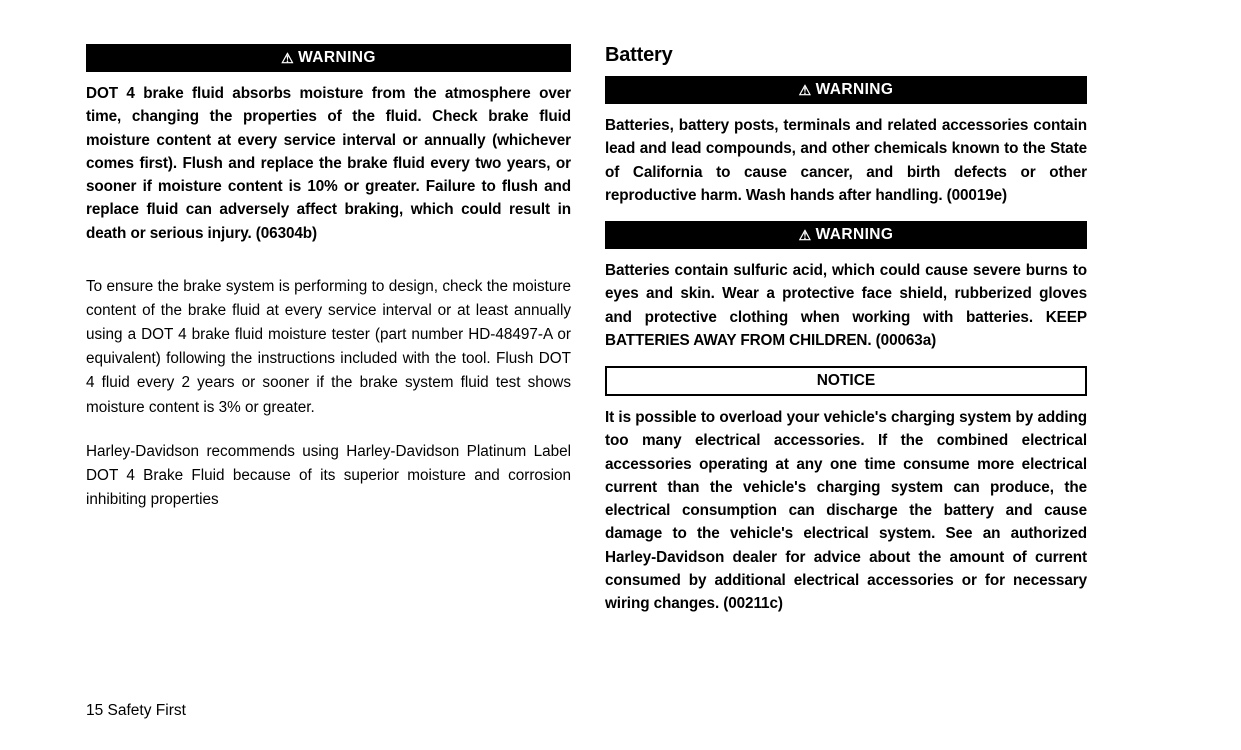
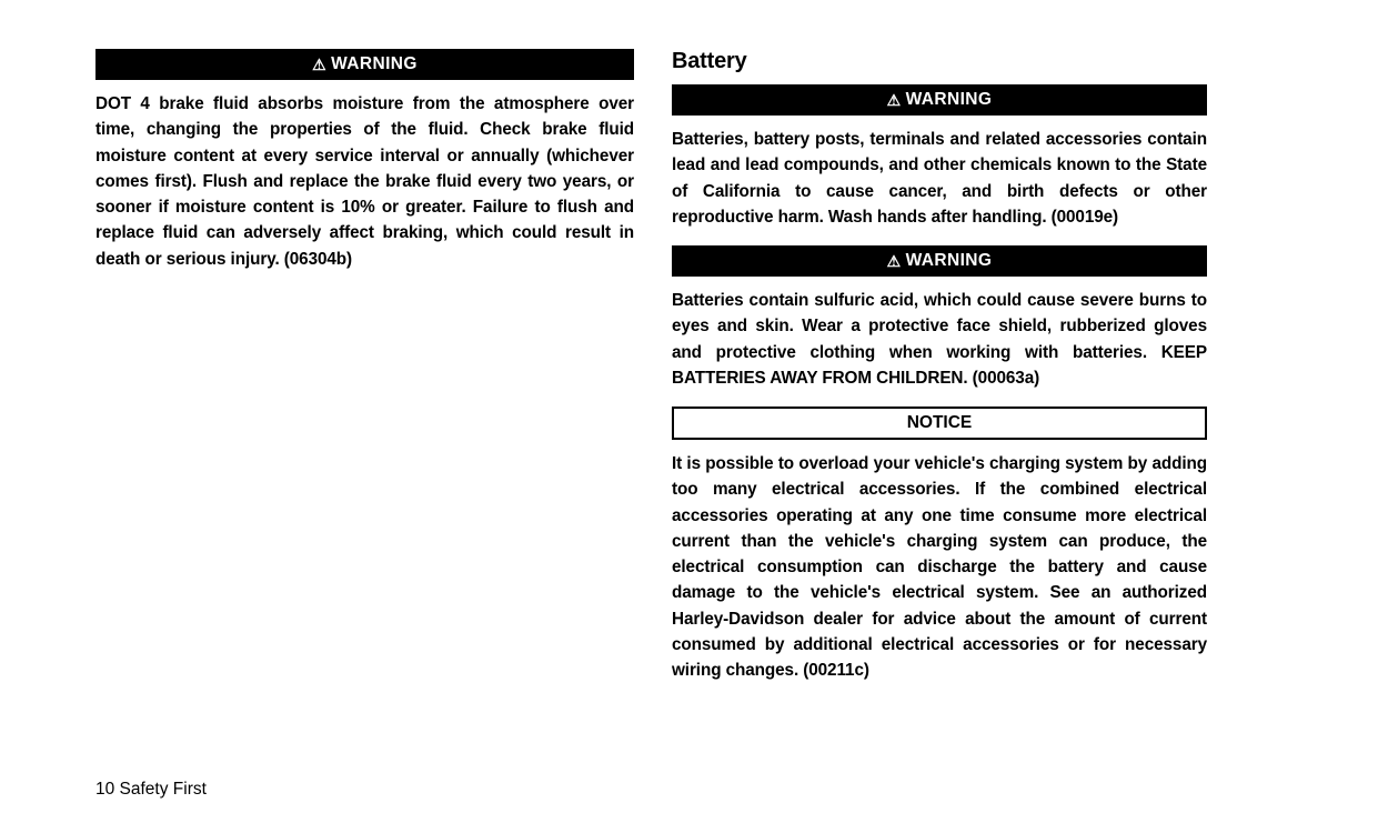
  ⚠ WARNING
  DOT 4 brake fluid absorbs moisture from the atmosphere over time, changing the properties of the fluid. Check brake fluid moisture content at every service interval or annually (whichever comes first). Flush and replace the brake fluid every two years, or sooner if moisture content is 10% or greater. Failure to flush and replace fluid can adversely affect braking, which could result in death or serious injury. (06304b)
- To ensure the brake system is performing to design, check the moisture content of the brake fluid at every service interval or at least annually using a DOT 4 brake fluid moisture tester (part number HD-48497-A or equivalent) following the instructions included with the tool. Flush DOT 4 fluid every 2 years or sooner if the brake system fluid test shows moisture content is 3% or greater.
- Harley-Davidson recommends using Harley-Davidson Platinum Label DOT 4 Brake Fluid because of its superior moisture and corrosion inhibiting properties
  Battery
  ⚠ WARNING
  Batteries, battery posts, terminals and related accessories contain lead and lead compounds, and other chemicals known to the State of California to cause cancer, and birth defects or other reproductive harm. Wash hands after handling. (00019e)
  ⚠ WARNING
  Batteries contain sulfuric acid, which could cause severe burns to eyes and skin. Wear a protective face shield, rubberized gloves and protective clothing when working with batteries. KEEP BATTERIES AWAY FROM CHILDREN. (00063a)
  NOTICE
  It is possible to overload your vehicle's charging system by adding too many electrical accessories. If the combined electrical accessories operating at any one time consume more electrical current than the vehicle's charging system can produce, the electrical consumption can discharge the battery and cause damage to the vehicle's electrical system. See an authorized Harley-Davidson dealer for advice about the amount of current consumed by additional electrical accessories or for necessary wiring changes. (00211c)
- 15 Safety First
+ 10 Safety First
